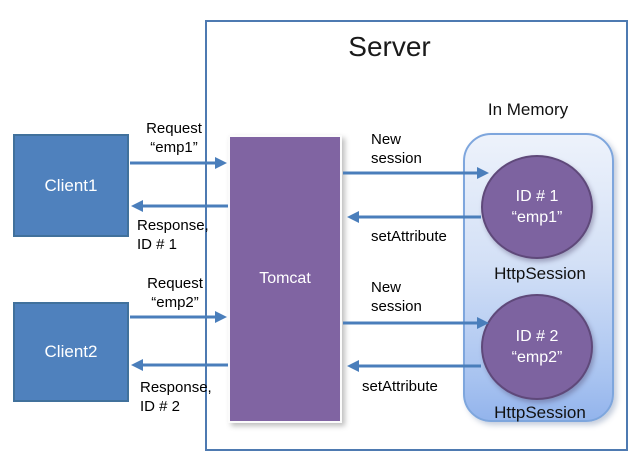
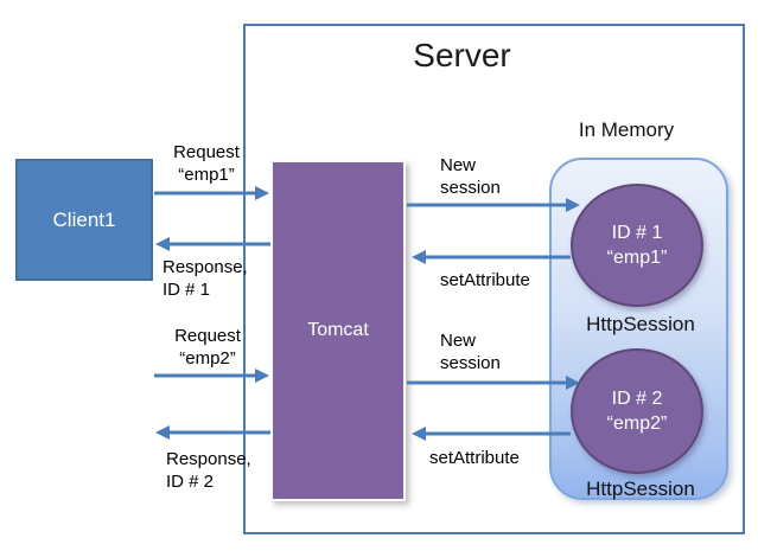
  Server
  Client1
- Client2
  In Memory
  ID # 1
  “emp1”
  HttpSession
  ID # 2
  “emp2”
  HttpSession
  Tomcat
  Request
  “emp1”
  Response,
  ID # 1
  Request
  “emp2”
  Response,
  ID # 2
  New
  session
  setAttribute
  New
  session
  setAttribute
